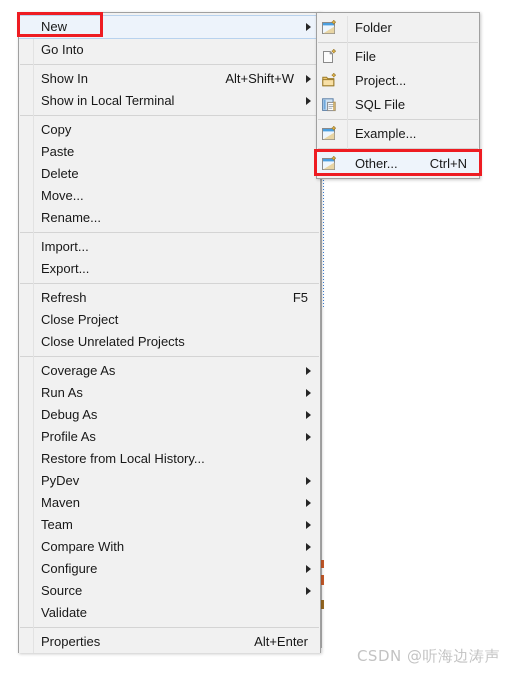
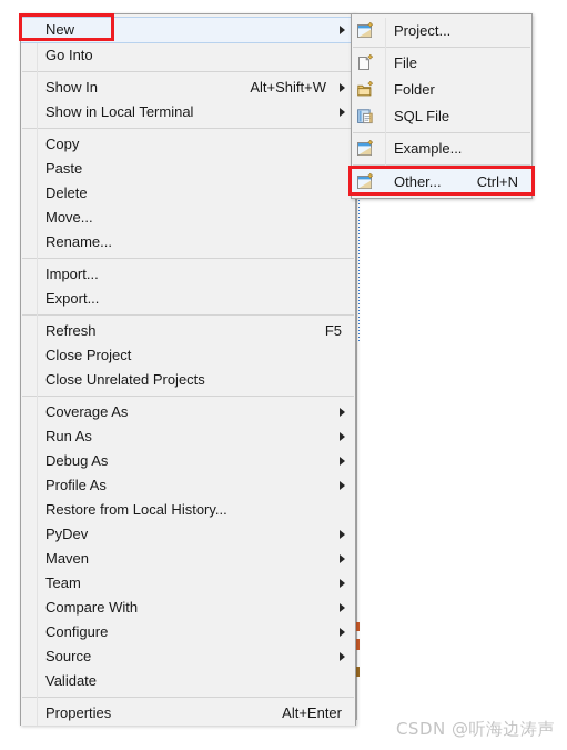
  New
  Go Into
  Show In
  Alt+Shift+W
  Show in Local Terminal
  Copy
  Paste
  Delete
  Move...
  Rename...
  Import...
  Export...
  Refresh
  F5
  Close Project
  Close Unrelated Projects
  Coverage As
  Run As
  Debug As
  Profile As
  Restore from Local History...
  PyDev
  Maven
  Team
  Compare With
  Configure
  Source
  Validate
  Properties
  Alt+Enter
- Folder
+ Project...
  File
- Project...
+ Folder
  SQL File
  Example...
  Other...
  Ctrl+N
  CSDN @听海边涛声
